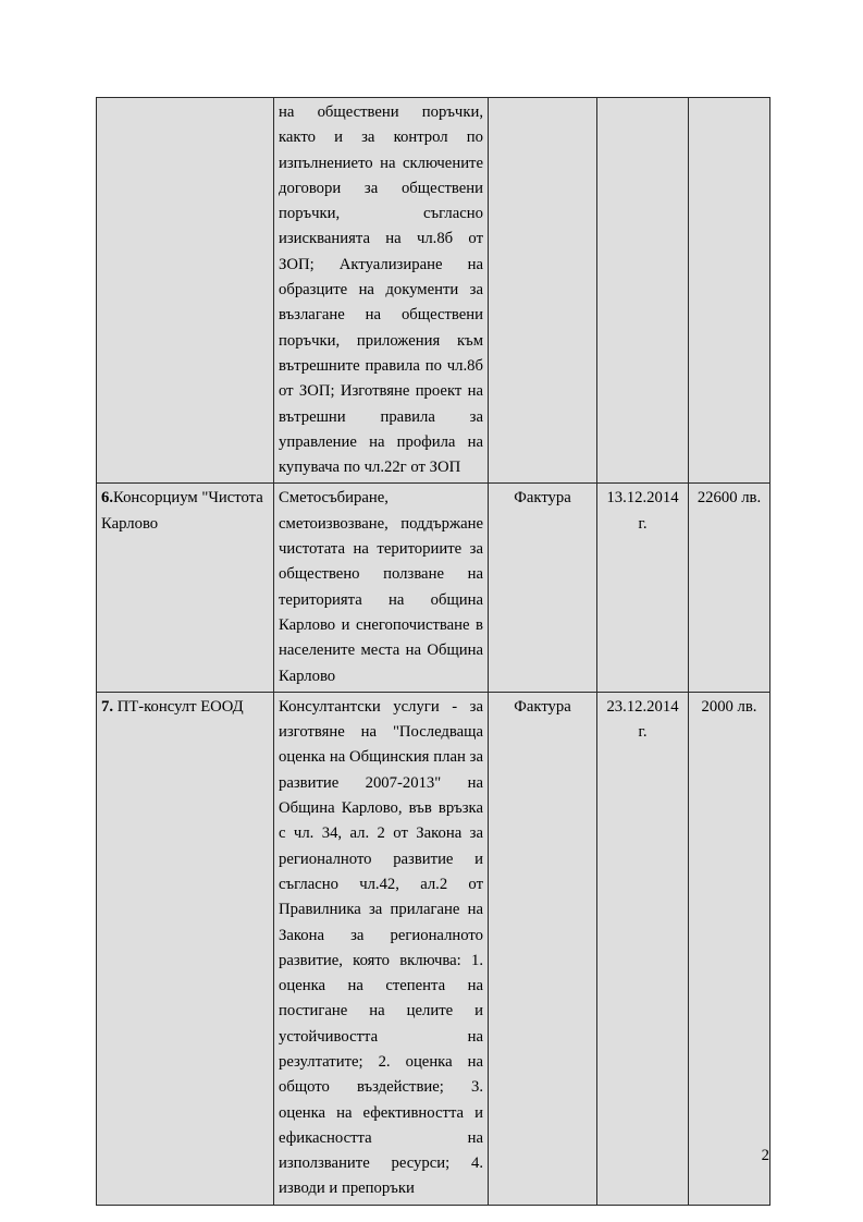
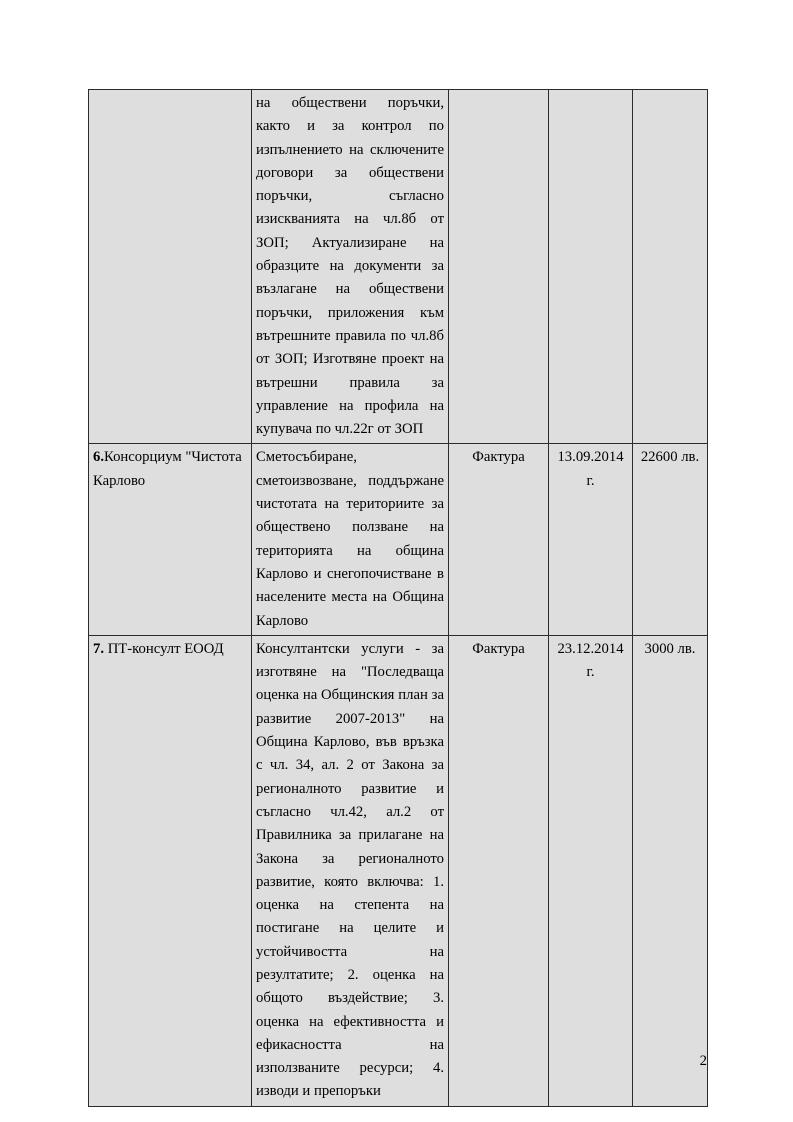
  	на обществени поръчки, както и за контрол по изпълнението на сключените договори за обществени поръчки, съгласно изискванията на чл.8б от ЗОП; Актуализиране на образците на документи за възлагане на обществени поръчки, приложения към вътрешните правила по чл.8б от ЗОП; Изготвяне проект на вътрешни правила за управление на профила на купувача по чл.22г от ЗОП
- 6.Консорциум "Чистота Карлово	Сметосъбиране, сметоизвозване, поддържане чистотата на териториите за обществено ползване на територията на община Карлово и снегопочистване в населените места на Община Карлово	Фактура	13.12.2014 г.	22600 лв.
+ 6.Консорциум "Чистота Карлово	Сметосъбиране, сметоизвозване, поддържане чистотата на териториите за обществено ползване на територията на община Карлово и снегопочистване в населените места на Община Карлово	Фактура	13.09.2014 г.	22600 лв.
- 7. ПТ-консулт ЕООД	Консултантски услуги - за изготвяне на "Последваща оценка на Общинския план за развитие 2007-2013" на Община Карлово, във връзка с чл. 34, ал. 2 от Закона за регионалното развитие и съгласно чл.42, ал.2 от Правилника за прилагане на Закона за регионалното развитие, която включва: 1. оценка на степента на постигане на целите и устойчивостта на резултатите; 2. оценка на общото въздействие; 3. оценка на ефективността и ефикасността на използваните ресурси; 4. изводи и препоръки	Фактура	23.12.2014 г.	2000 лв.
+ 7. ПТ-консулт ЕООД	Консултантски услуги - за изготвяне на "Последваща оценка на Общинския план за развитие 2007-2013" на Община Карлово, във връзка с чл. 34, ал. 2 от Закона за регионалното развитие и съгласно чл.42, ал.2 от Правилника за прилагане на Закона за регионалното развитие, която включва: 1. оценка на степента на постигане на целите и устойчивостта на резултатите; 2. оценка на общото въздействие; 3. оценка на ефективността и ефикасността на използваните ресурси; 4. изводи и препоръки	Фактура	23.12.2014 г.	3000 лв.
  2
